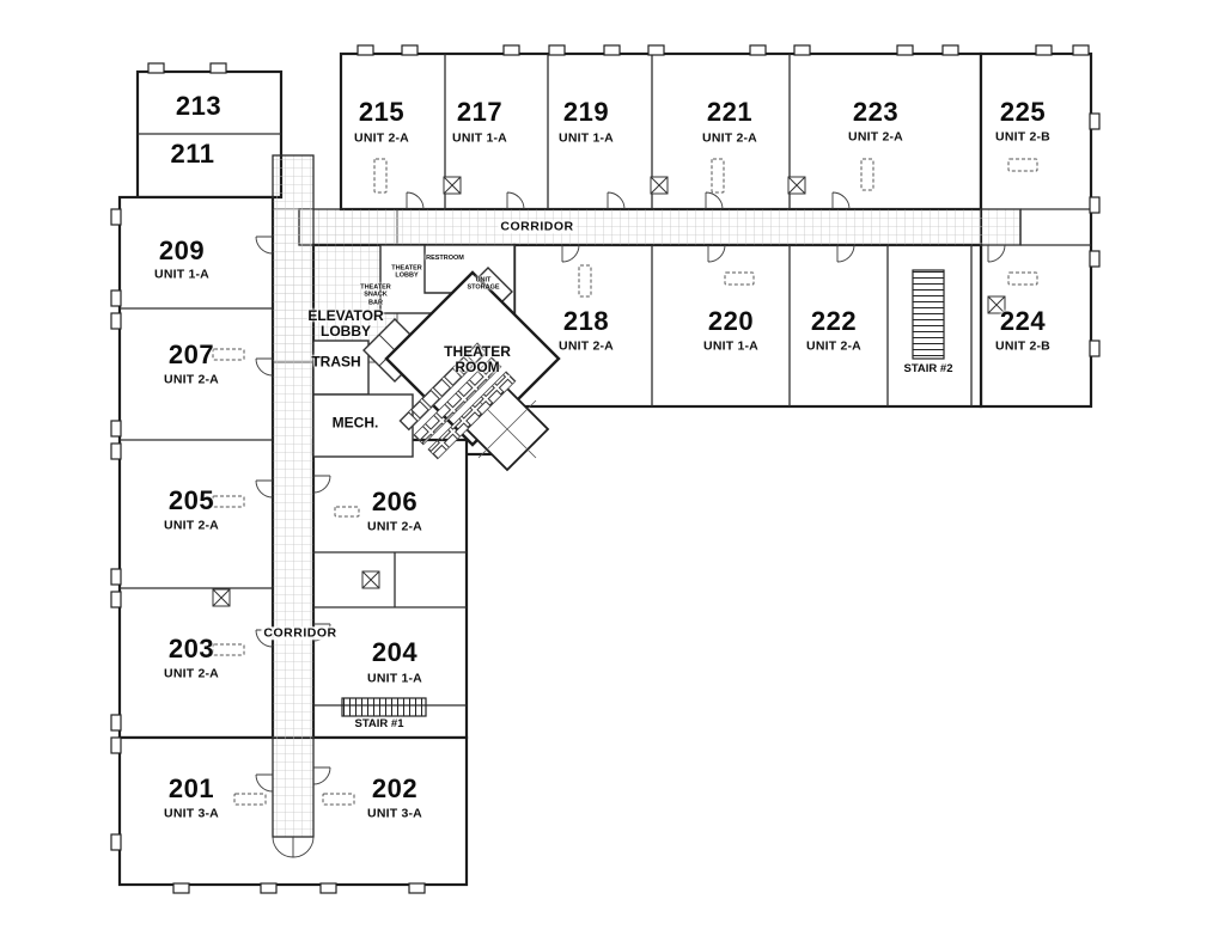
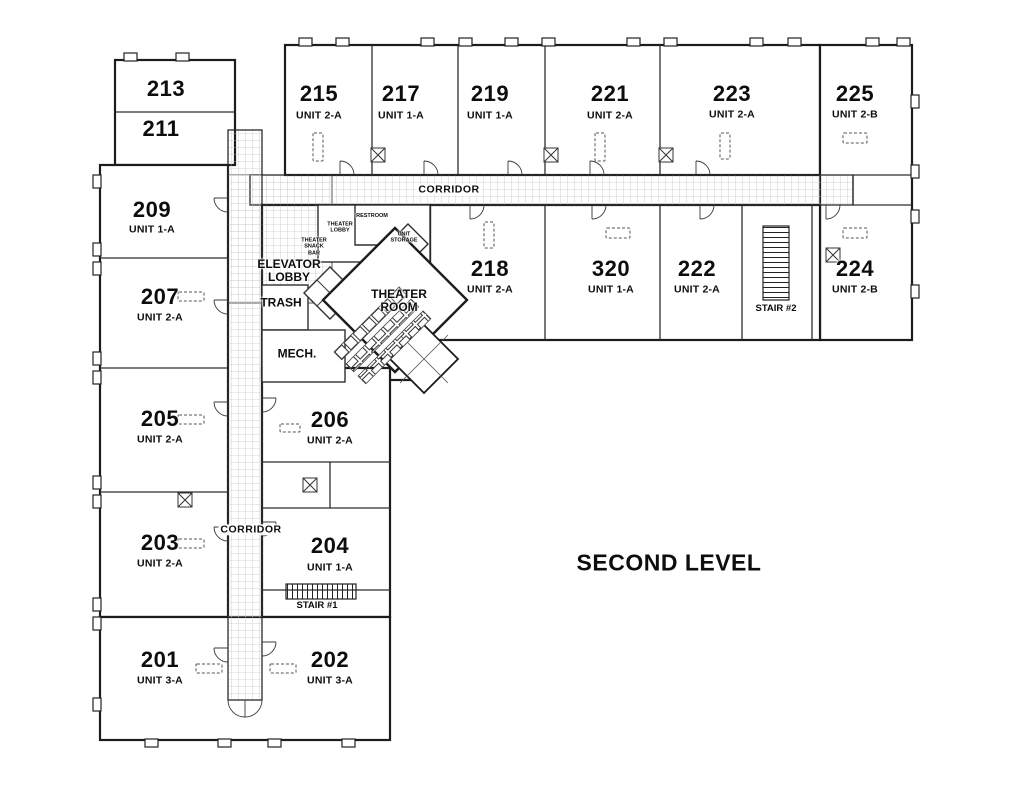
  201
  UNIT 3-A
  202
  UNIT 3-A
  203
  UNIT 2-A
  204
  UNIT 1-A
  205
  UNIT 2-A
  206
  UNIT 2-A
  207
  UNIT 2-A
  209
  UNIT 1-A
  211
  213
  215
  UNIT 2-A
  217
  UNIT 1-A
  219
  UNIT 1-A
  221
  UNIT 2-A
  223
  UNIT 2-A
  225
  UNIT 2-B
  218
  UNIT 2-A
- 220
+ 320
  UNIT 1-A
  222
  UNIT 2-A
  224
  UNIT 2-B
  CORRIDOR
  CORRIDOR
  ELEVATOR LOBBY
  TRASH
  MECH.
  THEATER ROOM
  STAIR #1
  STAIR #2
+ SECOND LEVEL
